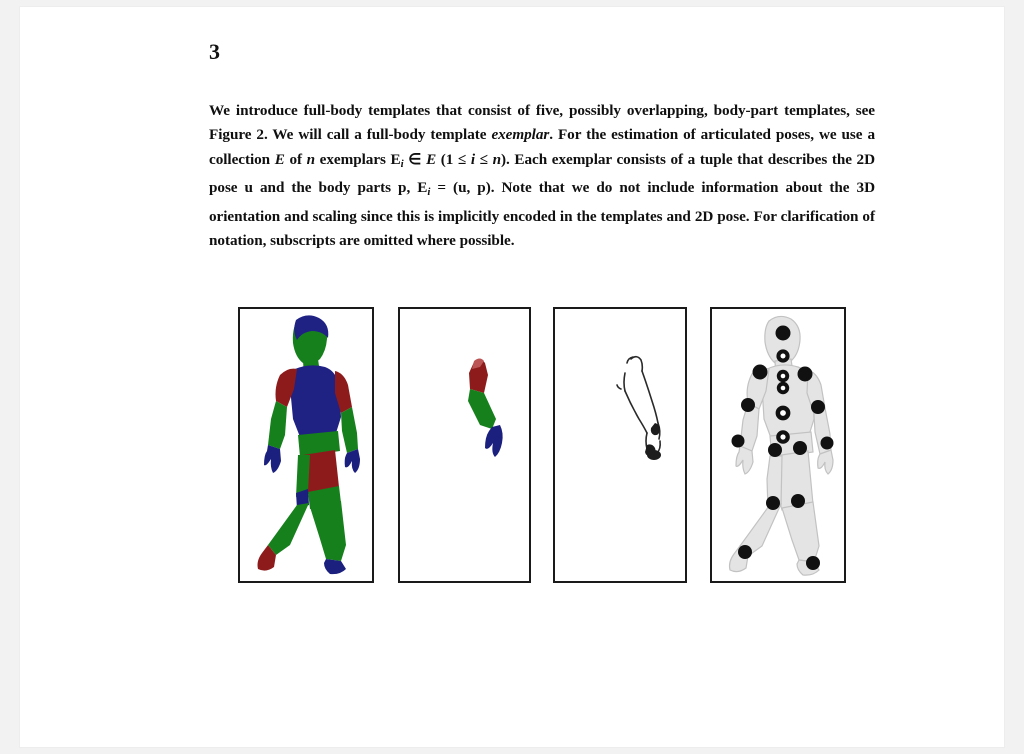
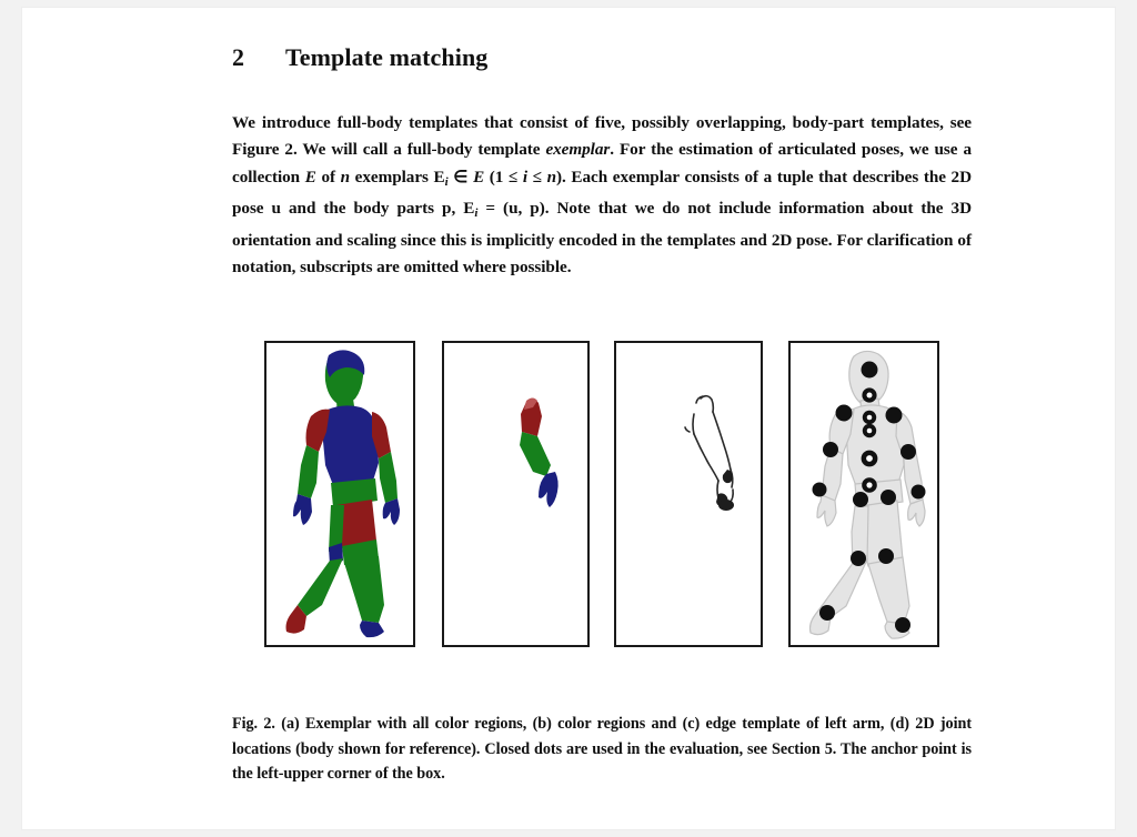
- 3
+ 2
+ Template matching
  We introduce full-body templates that consist of five, possibly overlapping, body-part templates, see Figure 2. We will call a full-body template exemplar. For the estimation of articulated poses, we use a collection E of n exemplars Ei ∈ E (1 ≤ i ≤ n). Each exemplar consists of a tuple that describes the 2D pose u and the body parts p, Ei = (u, p). Note that we do not include information about the 3D orientation and scaling since this is implicitly encoded in the templates and 2D pose. For clarification of notation, subscripts are omitted where possible.
+ Fig. 2. (a) Exemplar with all color regions, (b) color regions and (c) edge template of left arm, (d) 2D joint locations (body shown for reference). Closed dots are used in the evaluation, see Section 5. The anchor point is the left-upper corner of the box.
